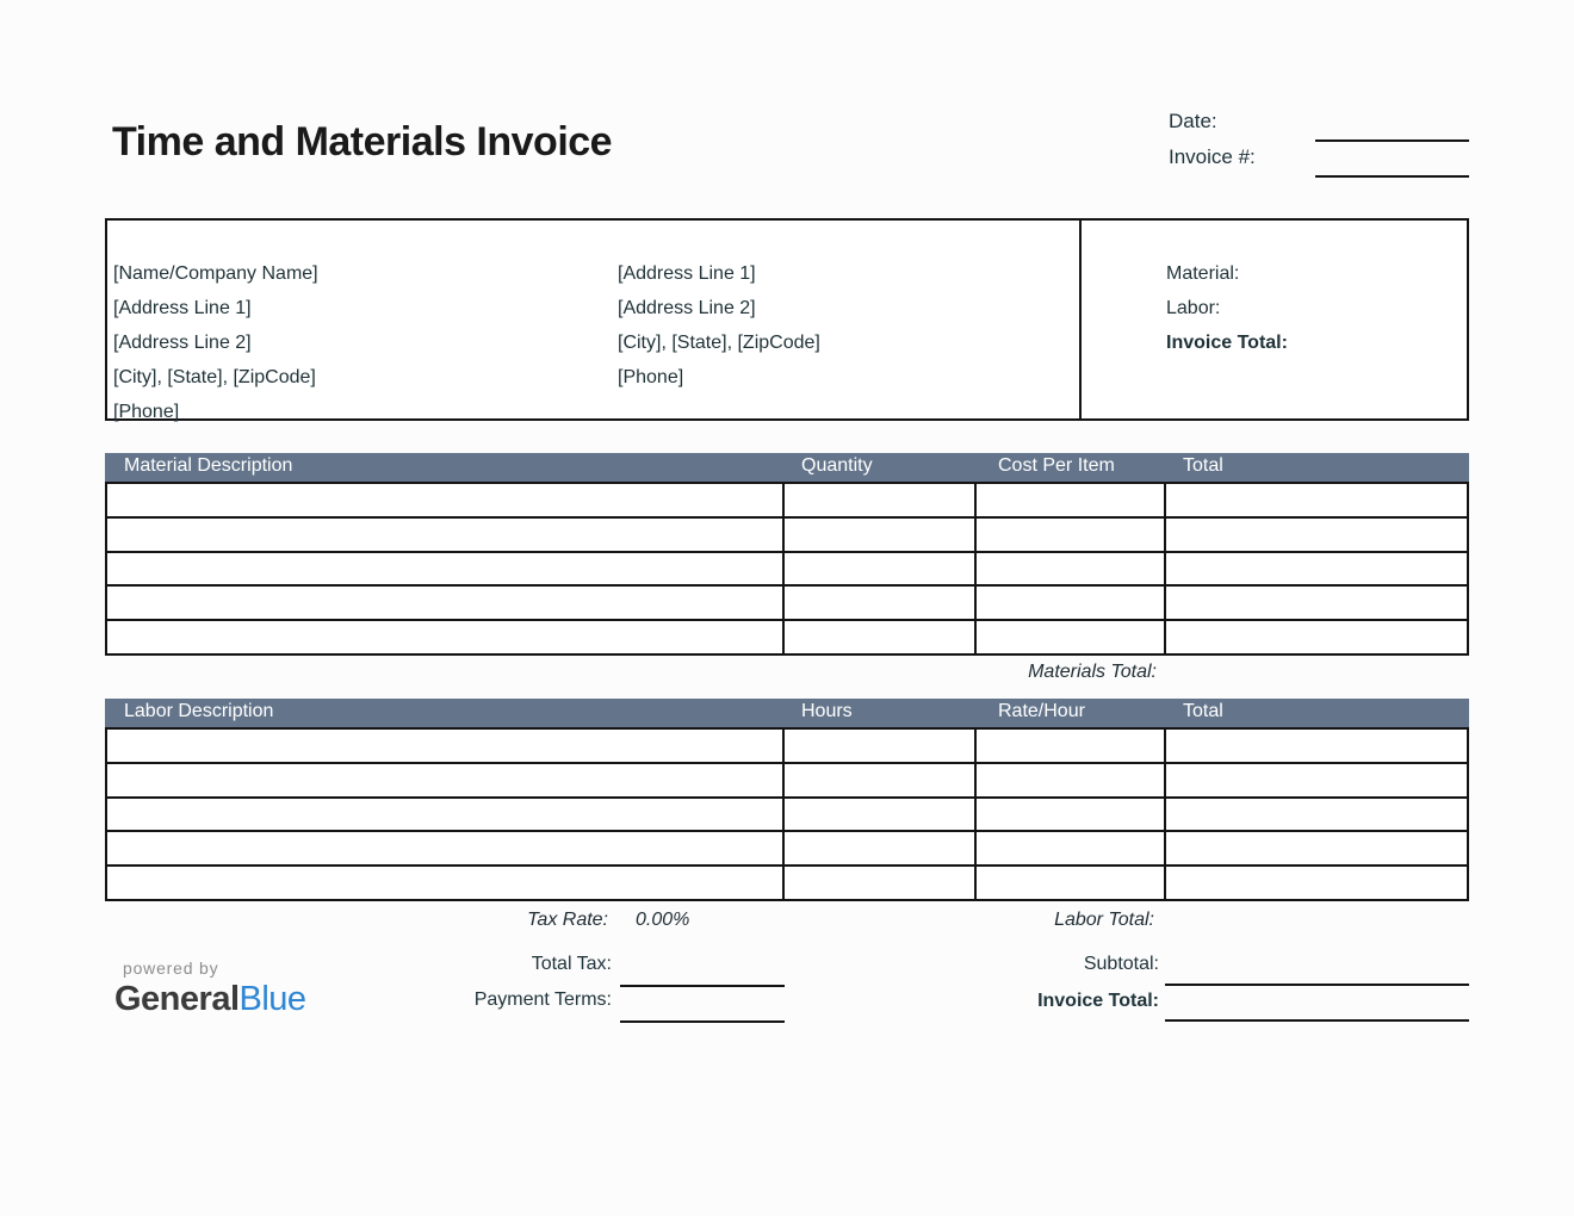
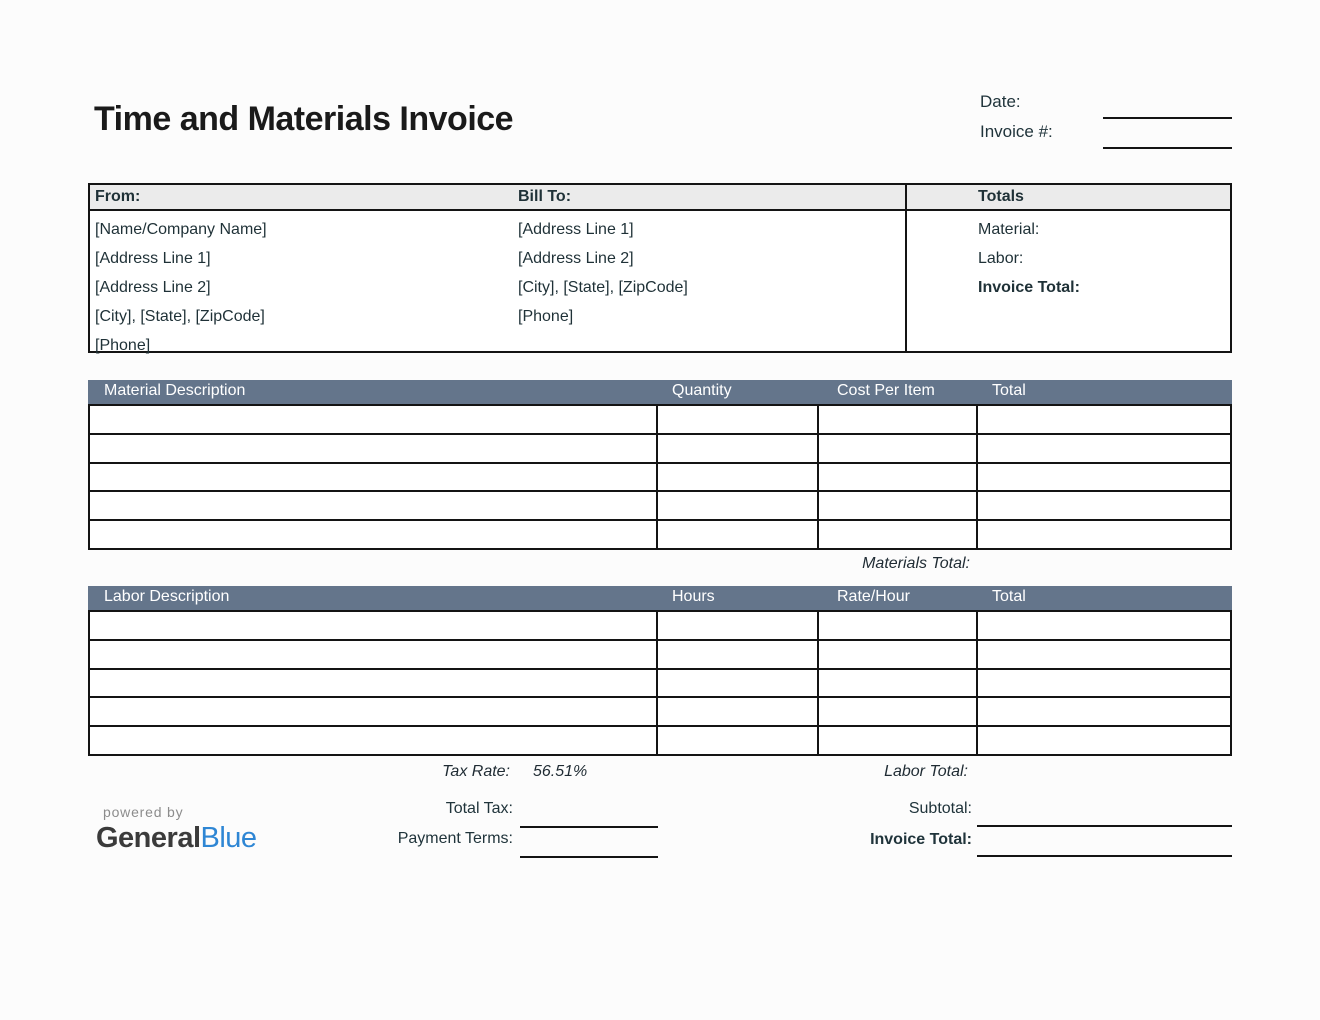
  Time and Materials Invoice
  Date:
  Invoice #:
+ From:
+ Bill To:
+ Totals
  [Name/Company Name]
  [Address Line 1]
  [Address Line 2]
  [City], [State], [ZipCode]
  [Phone]
  [Address Line 1]
  [Address Line 2]
  [City], [State], [ZipCode]
  [Phone]
  Material:
  Labor:
  Invoice Total:
  Material Description
  Quantity
  Cost Per Item
  Total
  Materials Total:
  Labor Description
  Hours
  Rate/Hour
  Total
  Tax Rate:
- 0.00%
+ 56.51%
  Labor Total:
  Total Tax:
  Payment Terms:
  Subtotal:
  Invoice Total:
  powered by
  GeneralBlue
